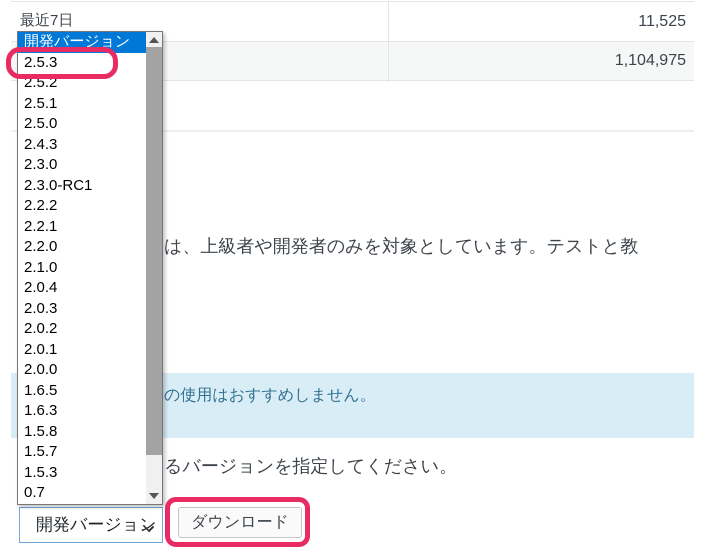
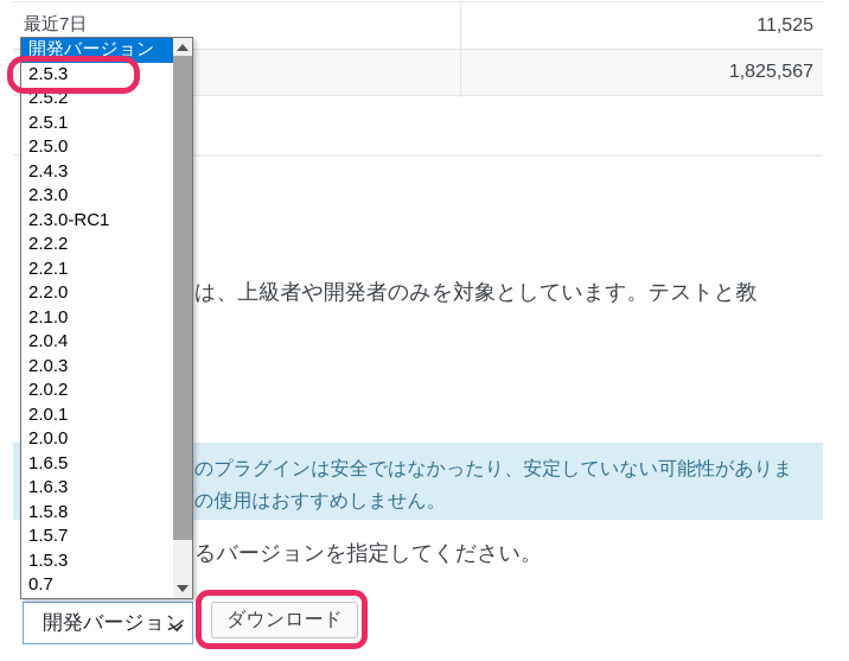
  最近7日
  11,525
- 1,104,975
+ 1,825,567
  は、上級者や開発者のみを対象としています。テストと教
+ のプラグインは安全ではなかったり、安定していない可能性がありま
  の使用はおすすめしません。
  るバージョンを指定してください。
  開発バージョン
  ダウンロード
  開発バージョン
  2.5.3
  2.5.2
  2.5.1
  2.5.0
  2.4.3
  2.3.0
  2.3.0-RC1
  2.2.2
  2.2.1
  2.2.0
  2.1.0
  2.0.4
  2.0.3
  2.0.2
  2.0.1
  2.0.0
  1.6.5
  1.6.3
  1.5.8
  1.5.7
  1.5.3
  0.7
